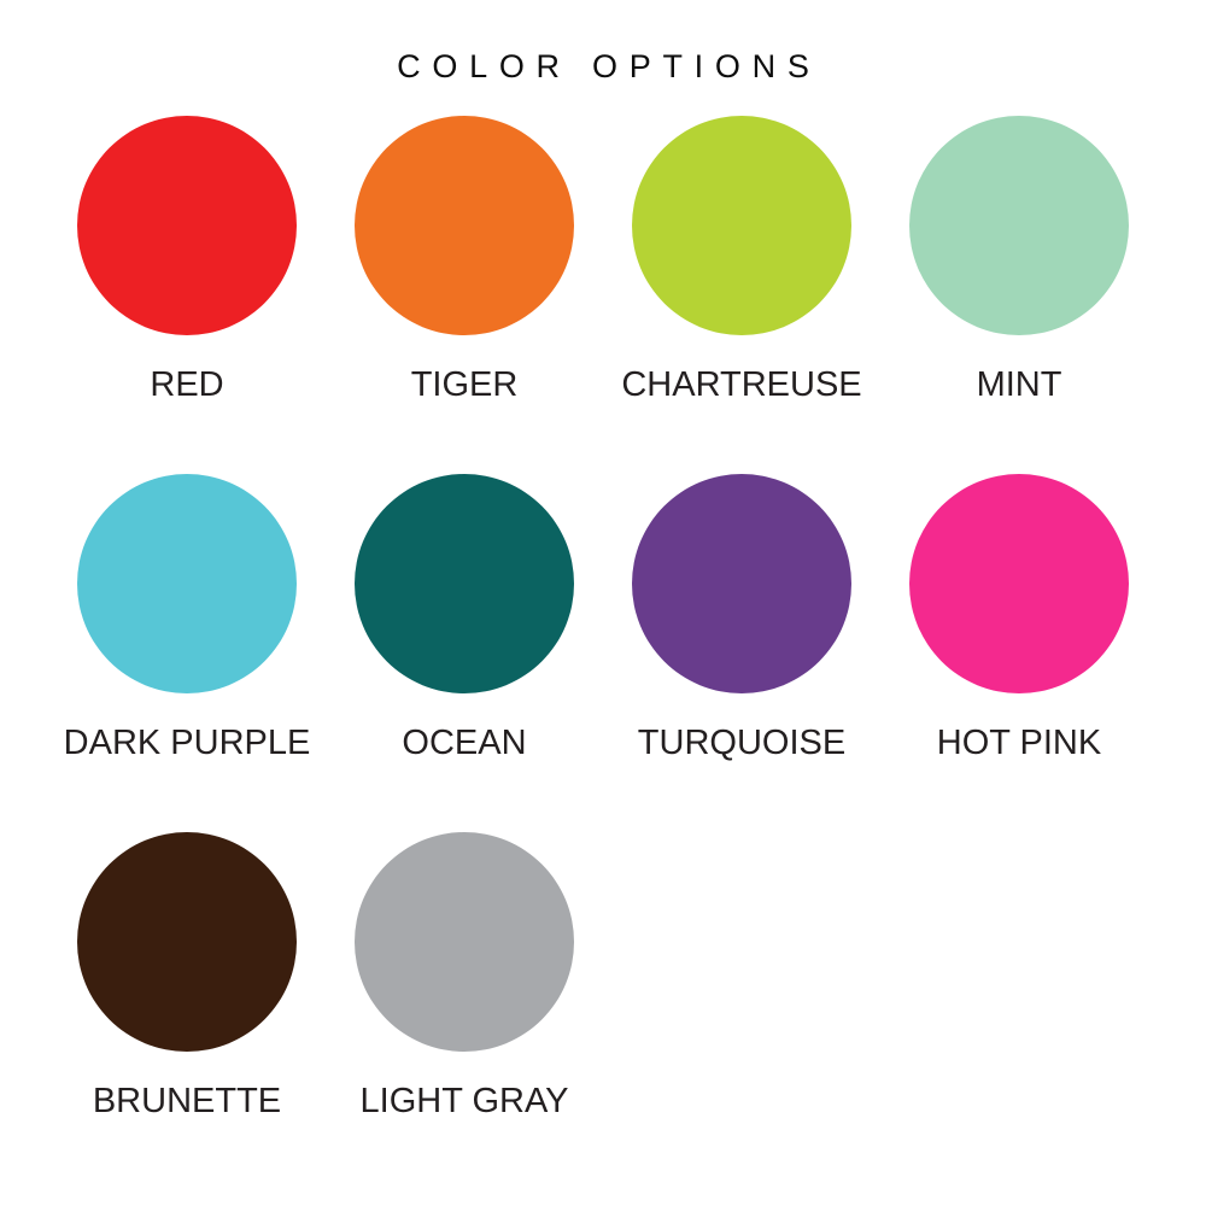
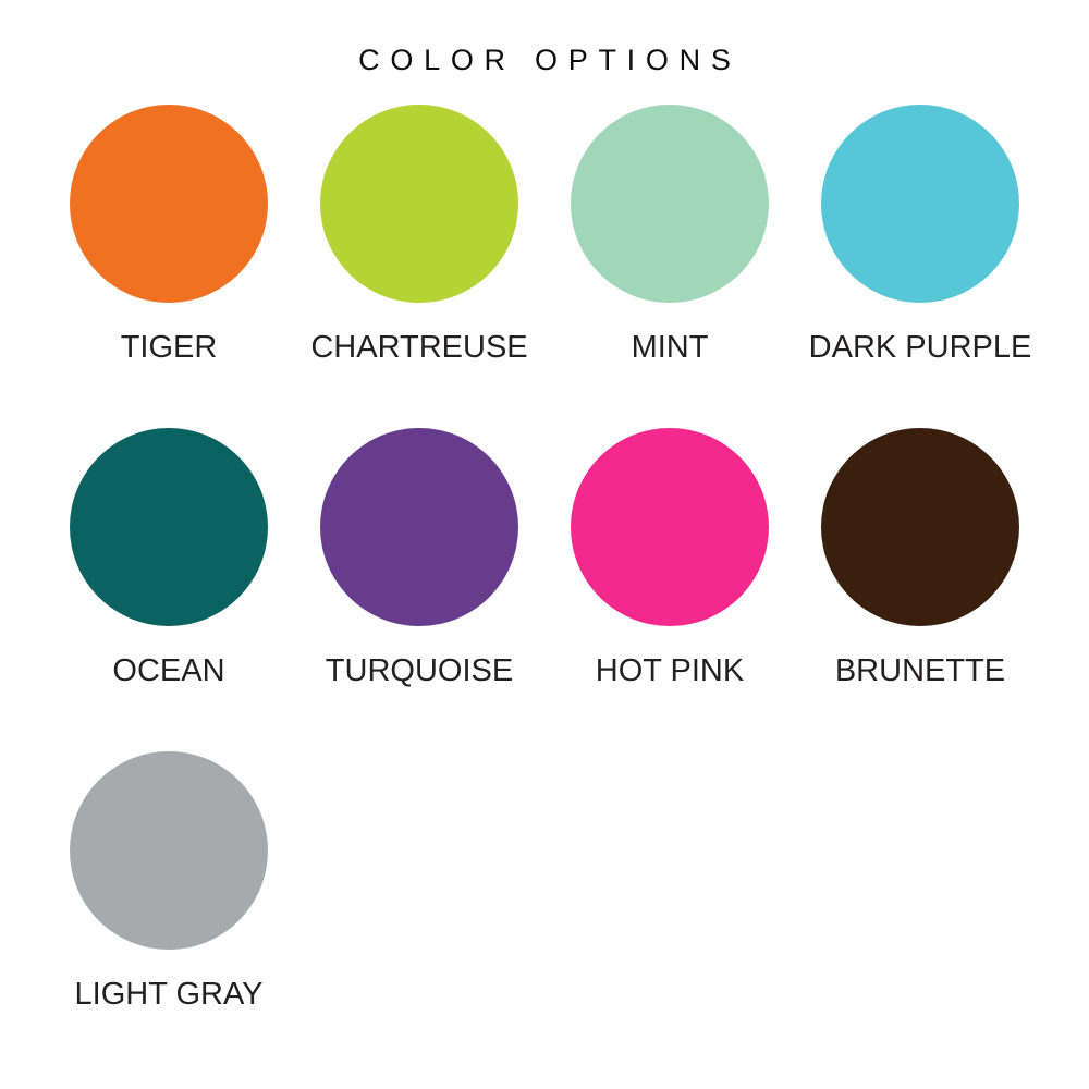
  COLOR OPTIONS
- RED
  TIGER
  CHARTREUSE
  MINT
  DARK PURPLE
  OCEAN
  TURQUOISE
  HOT PINK
  BRUNETTE
  LIGHT GRAY
